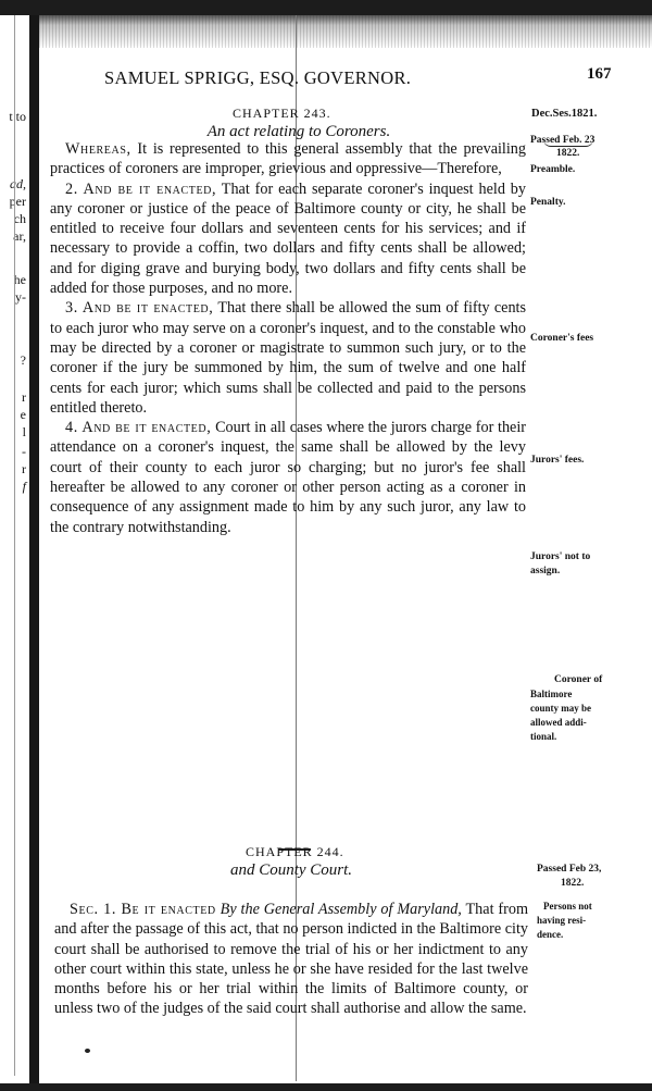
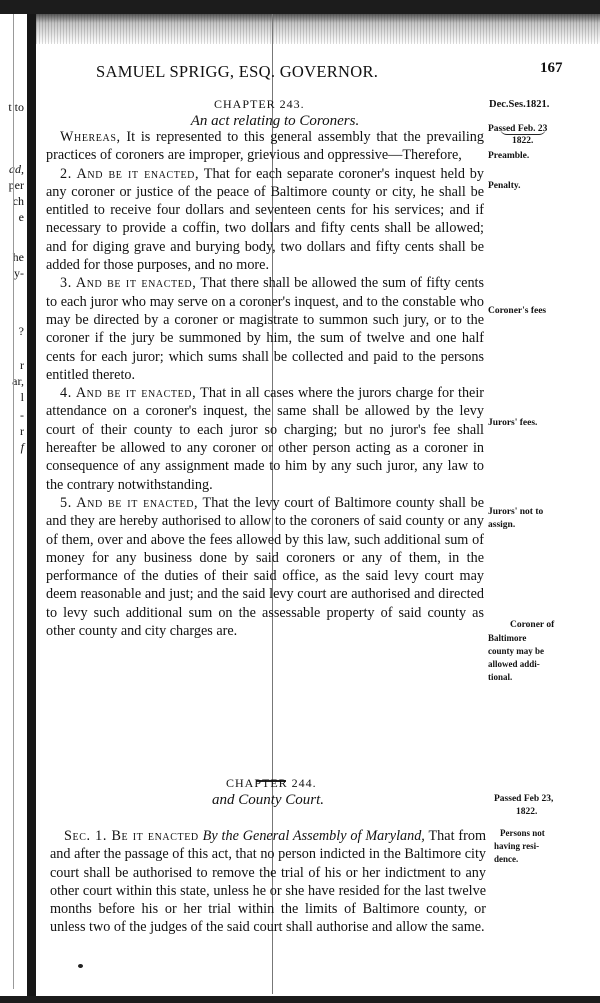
  t to
  ad,
  per
  ch
- ar,
+ e
  he
  y-
  ?
  r
- e
+ ar,
  l
  -
  r
  f
  SAMUEL SPRIGG, ESQ. GOVERNOR.
  167
  CHAPTER 243.
  An act relating to Coroners.
  Dec.Ses.1821.
  Passed Feb. 23
  1822.
  Preamble.
  Penalty.
  Coroner's fees
  Jurors' fees.
  Jurors' not to
  assign.
  Coroner of
  Baltimore
  county may be
  allowed addi-
  tional.
  Whereas, It is represented to this general assembly that the prevailing practices of coroners are improper, grievious and oppressive—Therefore,
  2. And be it enacted, That for each separate coroner's inquest held by any coroner or justice of the peace of Baltimore county or city, he shall be entitled to receive four dollars and seventeen cents for his services; and if necessary to provide a coffin, two dollars and fifty cents shall be allowed; and for diging grave and burying body, two dollars and fifty cents shall be added for those purposes, and no more.
  3. And be it enacted, That there shall be allowed the sum of fifty cents to each juror who may serve on a coroner's inquest, and to the constable who may be directed by a coroner or magistrate to summon such jury, or to the coroner if the jury be summoned by him, the sum of twelve and one half cents for each juror; which sums shall be collected and paid to the persons entitled thereto.
- 4. And be it enacted, Court in all cases where the jurors charge for their attendance on a coroner's inquest, the same shall be allowed by the levy court of their county to each juror so charging; but no juror's fee shall hereafter be allowed to any coroner or other person acting as a coroner in consequence of any assignment made to him by any such juror, any law to the contrary notwithstanding.
+ 4. And be it enacted, That in all cases where the jurors charge for their attendance on a coroner's inquest, the same shall be allowed by the levy court of their county to each juror so charging; but no juror's fee shall hereafter be allowed to any coroner or other person acting as a coroner in consequence of any assignment made to him by any such juror, any law to the contrary notwithstanding.
+ 5. And be it enacted, That the levy court of Baltimore county shall be and they are hereby authorised to allow to the coroners of said county or any of them, over and above the fees allowed by this law, such additional sum of money for any business done by said coroners or any of them, in the performance of the duties of their said office, as the said levy court may deem reasonable and just; and the said levy court are authorised and directed to levy such additional sum on the assessable property of said county as other county and city charges are.
  CHAPTER 244.
  and County Court.
  Passed Feb 23,
  1822.
  Persons not
  having resi-
  dence.
  Sec. 1. Be it enacted By the General Assembly of Maryland, That from and after the passage of this act, that no person indicted in the Baltimore city court shall be authorised to remove the trial of his or her indictment to any other court within this state, unless he or she have resided for the last twelve months before his or her trial within the limits of Baltimore county, or unless two of the judges of the said court shall authorise and allow the same.
